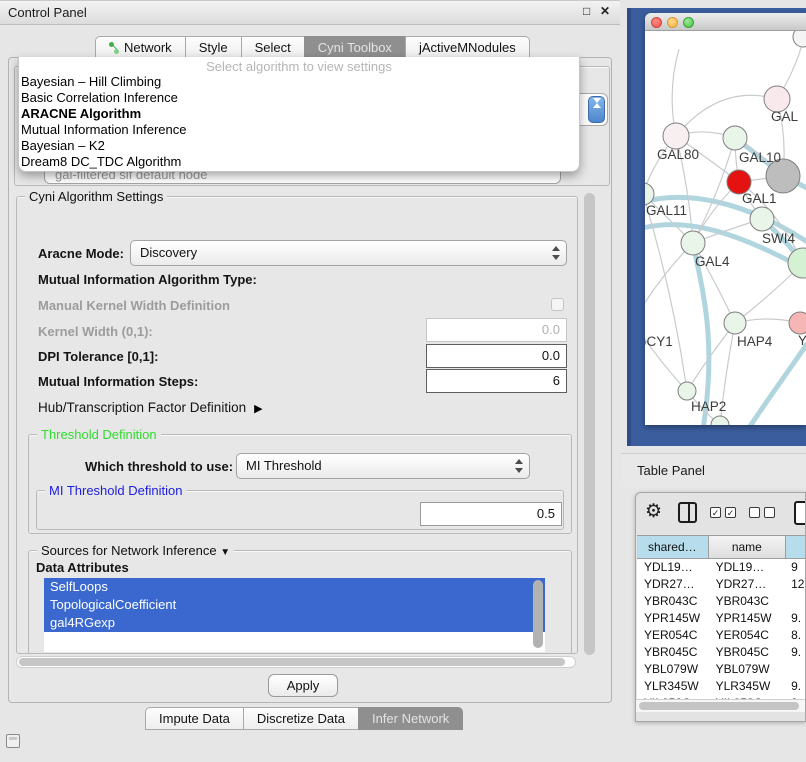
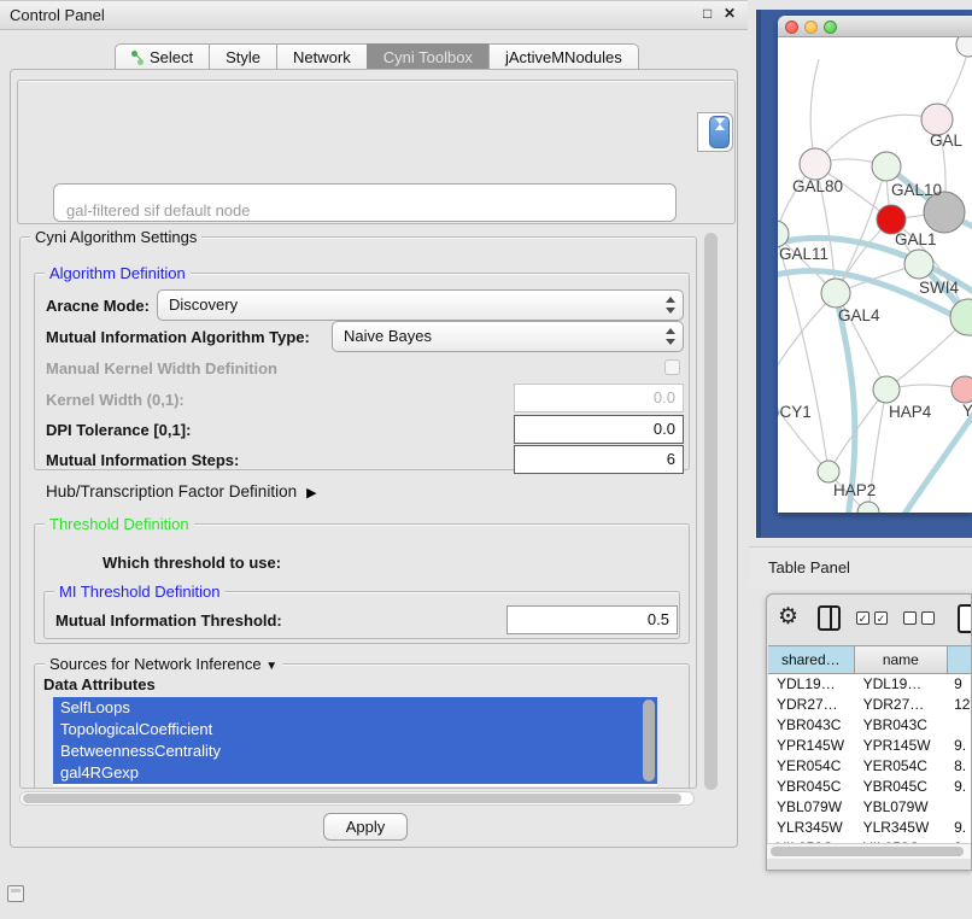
  Control Panel
  □
  ✕
- Network
+ Select
  Style
- Select
+ Network
  Cyni Toolbox
  jActiveMNodules
  gal-filtered sif default node
- Select algorithm to view settings
- Bayesian – Hill Climbing
- Basic Correlation Inference
- ARACNE Algorithm
- Mutual Information Inference
- Bayesian – K2
- Dream8 DC_TDC Algorithm
  Cyni Algorithm Settings
+ Algorithm Definition
  Aracne Mode:
  Discovery
  Mutual Information Algorithm Type:
+ Naive Bayes
  Manual Kernel Width Definition
  Kernel Width (0,1):
  0.0
  DPI Tolerance [0,1]:
  0.0
  Mutual Information Steps:
  6
  Hub/Transcription Factor Definition ▶
  Threshold Definition
  Which threshold to use:
- MI Threshold
  MI Threshold Definition
+ Mutual Information Threshold:
  0.5
  Sources for Network Inference ▼
  Data Attributes
  SelfLoops
  TopologicalCoefficient
+ BetweennessCentrality
  gal4RGexp
  Apply
- Impute Data
- Discretize Data
- Infer Network
  GAL
  GAL80
  GAL10
  GAL1
  GAL11
  SWI4
  GAL4
  CY1
  HAP4
  Y
  HAP2
  Table Panel
  ⚙
  ✓
  ✓
  shared…
  name
  YDL19…
  YDL19…
  9
  YDR27…
  YDR27…
  12
  YBR043C
  YBR043C
  YPR145W
  YPR145W
  9.
  YER054C
  YER054C
  8.
  YBR045C
  YBR045C
  9.
  YBL079W
  YBL079W
  YLR345W
  YLR345W
  9.
